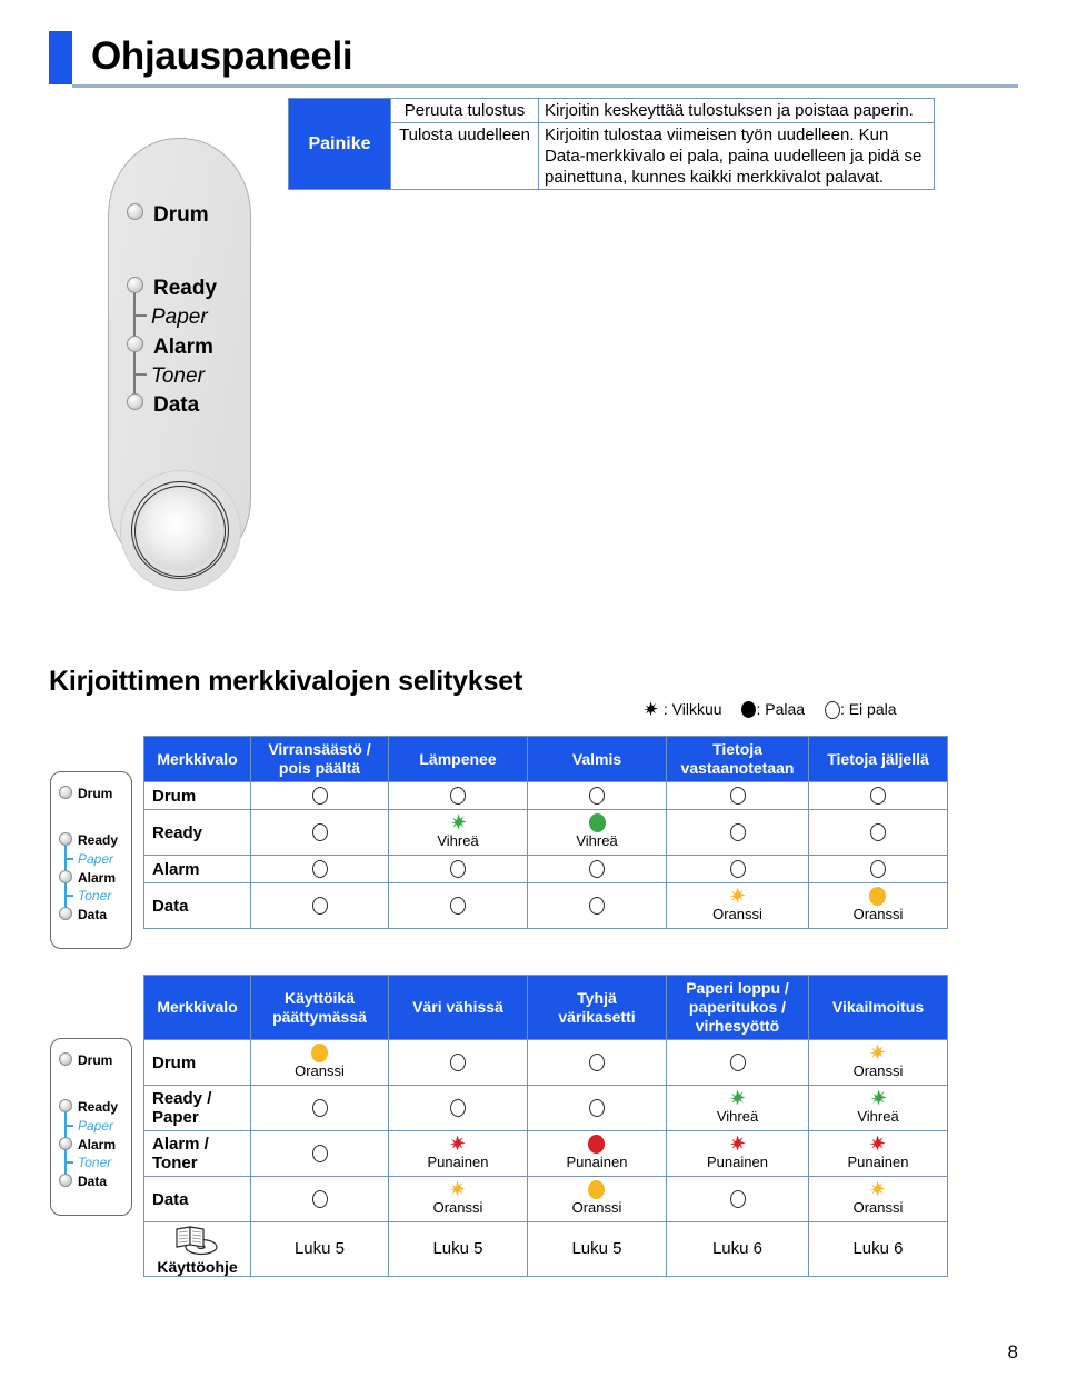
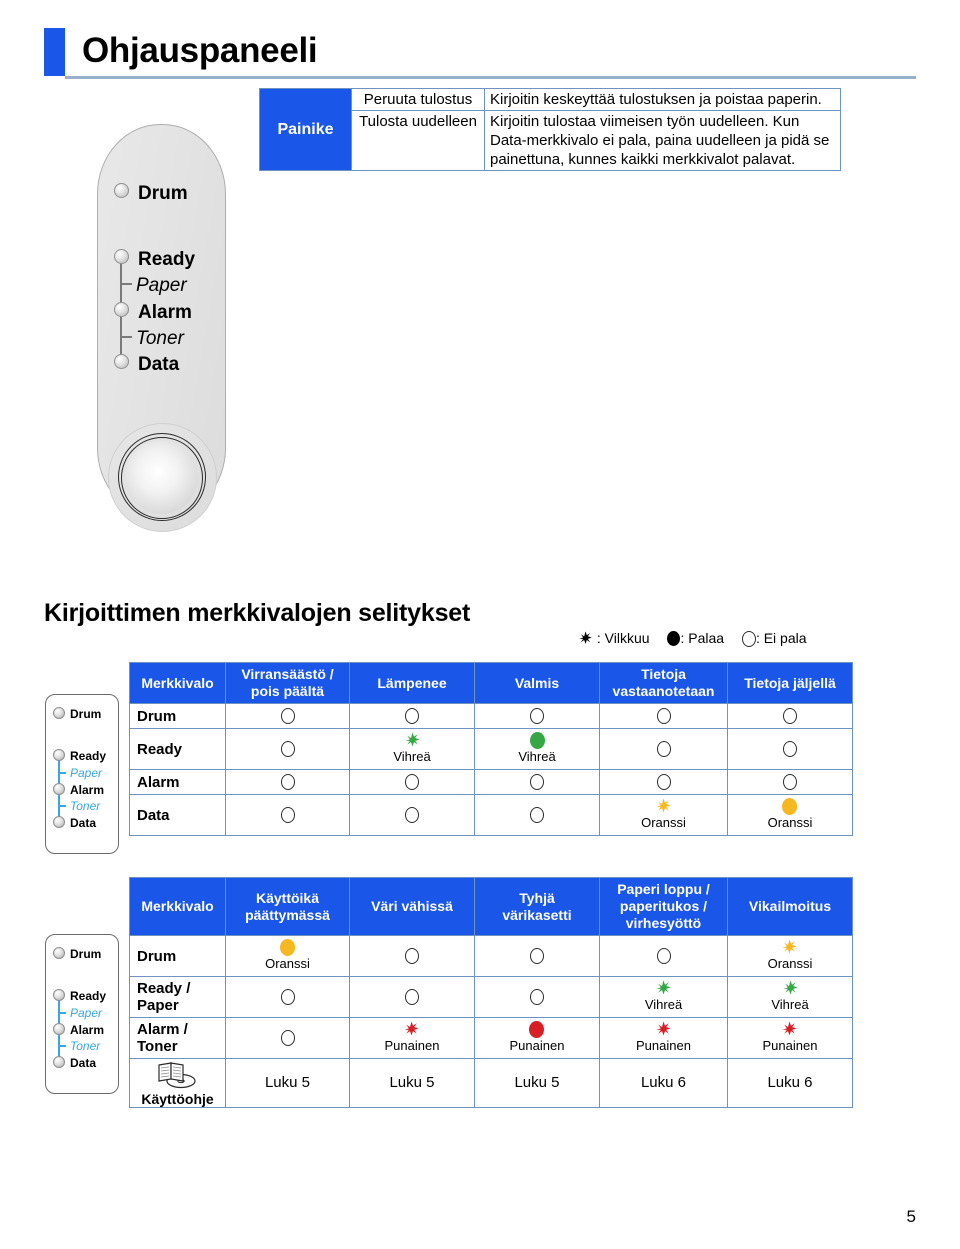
  Ohjauspaneeli
  Drum
  Ready
  Paper
  Alarm
  Toner
  Data
  Painike	Peruuta tulostus	Kirjoitin keskeyttää tulostuksen ja poistaa paperin.
  Tulosta uudelleen	Kirjoitin tulostaa viimeisen työn uudelleen. Kun Data-merkkivalo ei pala, paina uudelleen ja pidä se painettuna, kunnes kaikki merkkivalot palavat.
  Kirjoittimen merkkivalojen selitykset
  : Vilkkuu : Palaa : Ei pala
  Drum
  Ready
  Paper
  Alarm
  Toner
  Data
  Drum
  Ready
  Paper
  Alarm
  Toner
  Data
  Merkkivalo	Virransäästö /pois päältä	Lämpenee	Valmis	Tietojavastaanotetaan	Tietoja jäljellä
  Drum
  Ready		Vihreä	Vihreä
  Alarm
  Data				Oranssi	Oranssi
  Merkkivalo	Käyttöikäpäättymässä	Väri vähissä	Tyhjävärikasetti	Paperi loppu /paperitukos /virhesyöttö	Vikailmoitus
  Drum	Oranssi				Oranssi
  Ready /Paper				Vihreä	Vihreä
  Alarm /Toner		Punainen	Punainen	Punainen	Punainen
- Data		Oranssi	Oranssi		Oranssi
  Käyttöohje	Luku 5	Luku 5	Luku 5	Luku 6	Luku 6
- 8
+ 5
